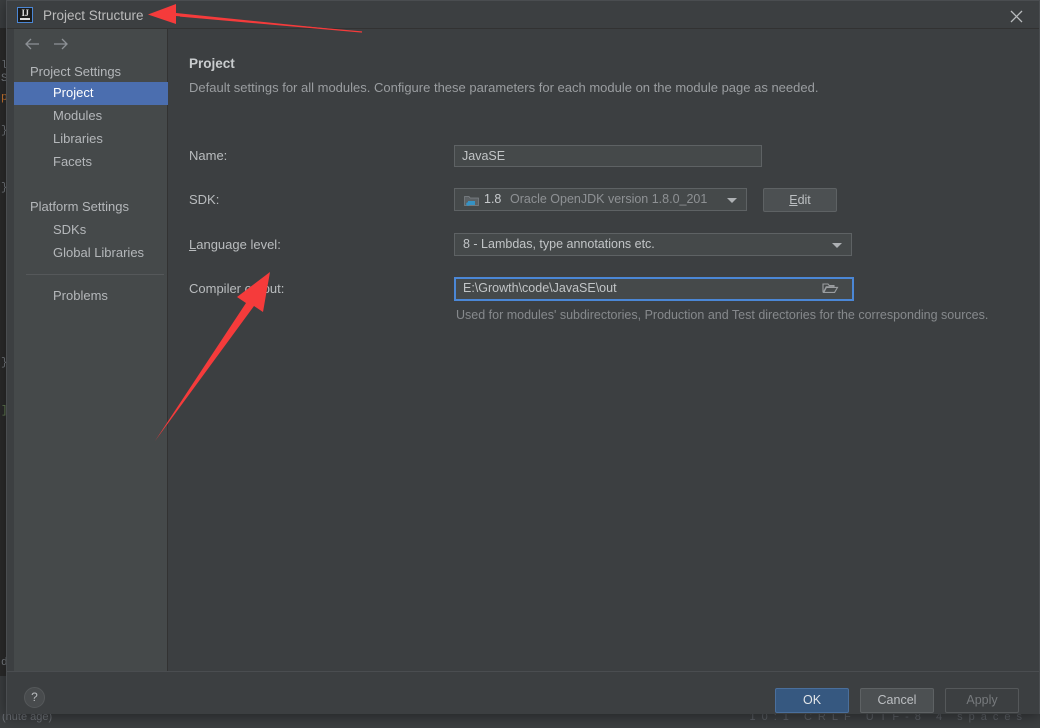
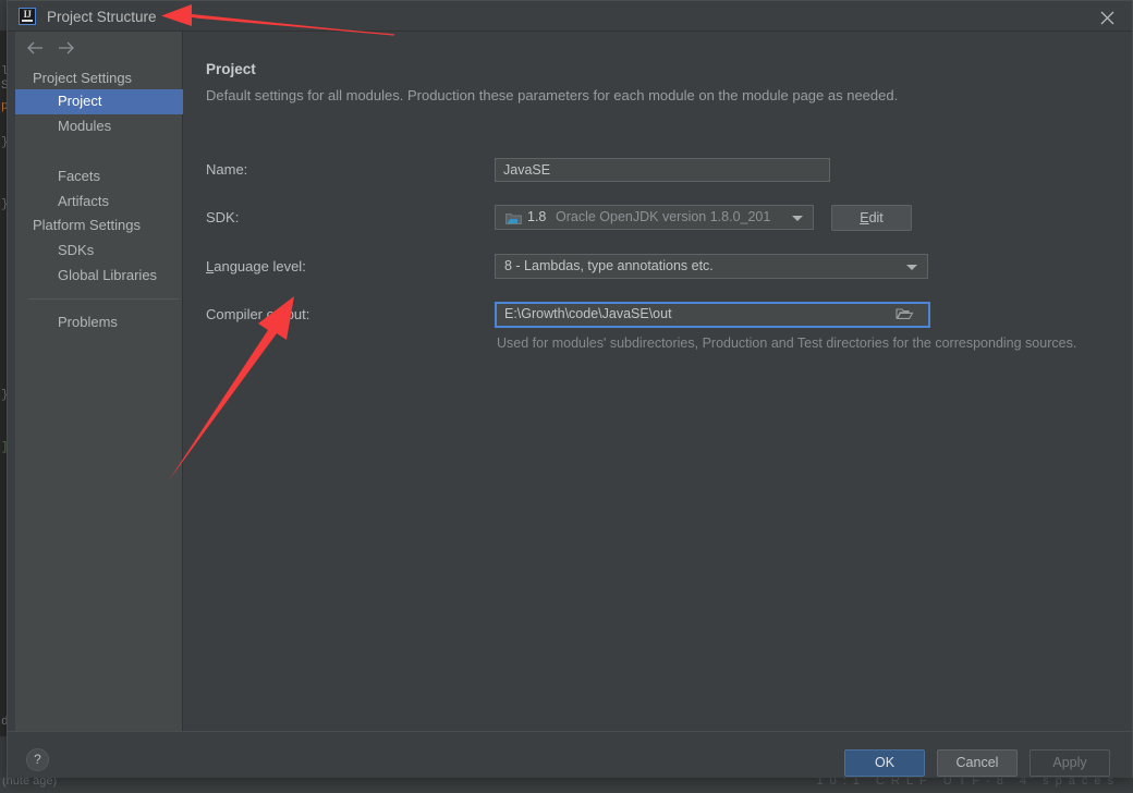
  S
  p
  }
  }
  }
  ]
  d
  (nute age)
  10:1 CRLF UTF-8 4 spaces
  IJ
  Project Structure
  Project Settings
  Project
  Modules
- Libraries
  Facets
+ Artifacts
  Platform Settings
  SDKs
  Global Libraries
  Problems
  Project
- Default settings for all modules. Configure these parameters for each module on the module page as needed.
+ Default settings for all modules. Production these parameters for each module on the module page as needed.
  Name:
  JavaSE
  SDK:
  1.8
  Oracle OpenJDK version 1.8.0_201
  Edit
  Language level:
  8 - Lambdas, type annotations etc.
  Compilerut:
  E:\Growth\code\JavaSE\out
  Used for modules' subdirectories, Production and Test directories for the corresponding sources.
  ?
  OK
  Cancel
  Apply
